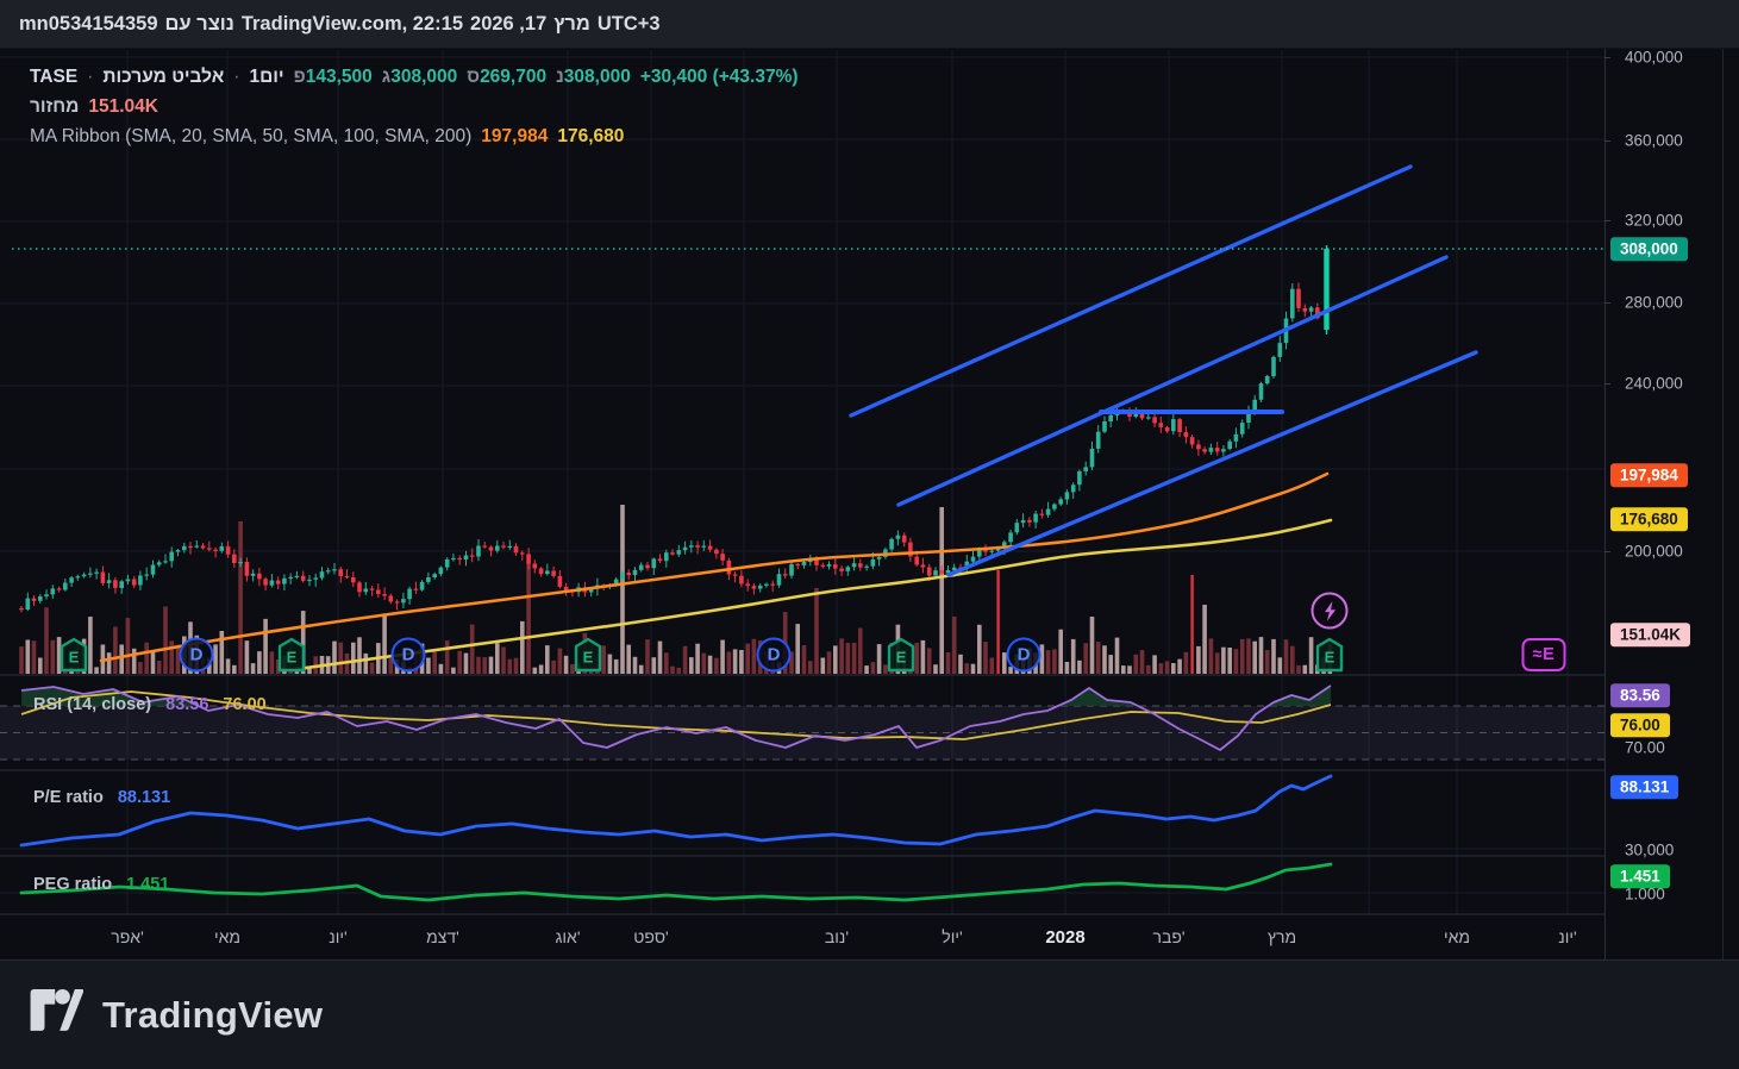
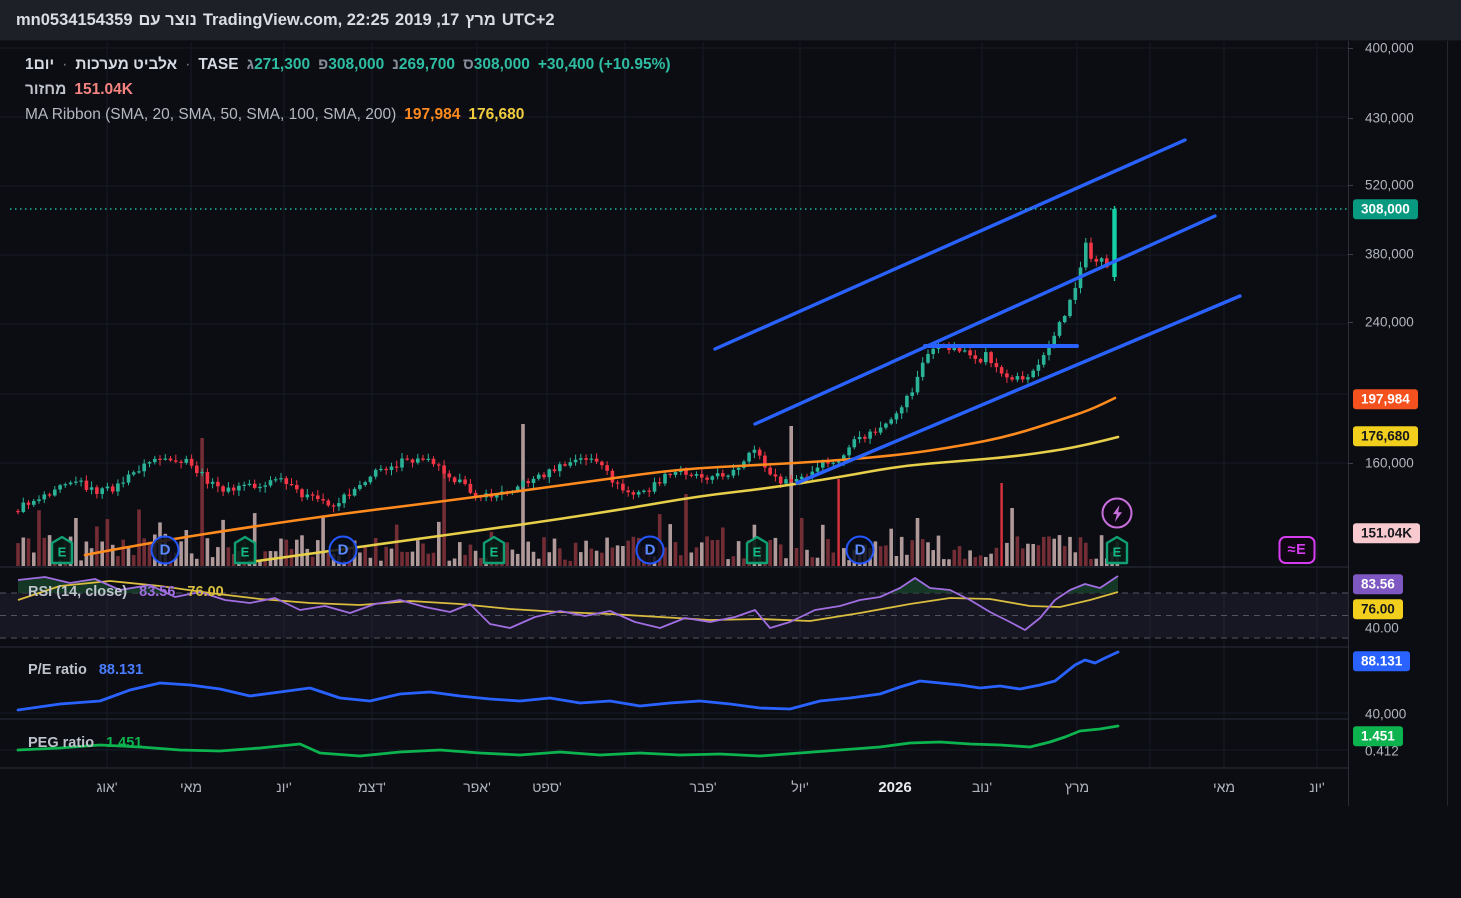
  mn0534154359
  נוצר עם
- TradingView.com, 22:15
+ TradingView.com, 22:25
- 2026 ,17
+ 2019 ,17
  מרץ
- UTC+3
+ UTC+2
- TASE
+ 1יום
  ·
  אלביט מערכות
  ·
- 1יום
+ TASE
- פ
+ ג
- 143,500
+ 271,300
- ג
+ פ
  308,000
- ס
+ נ
  269,700
- נ
+ ס
  308,000
- +30,400 (+43.37%)
+ +30,400 (+10.95%)
  מחזור
  151.04K
  MA Ribbon (SMA, 20, SMA, 50, SMA, 100, SMA, 200)
  197,984
  176,680
  RSI (14, close)
  83.56
  76.00
  P/E ratio
  88.131
  PEG ratio
  1.451
- אפר'
+ אוג'
  מאי
  יונ'
  דצמ'
- אוג'
+ אפר'
  ספט'
- נוב'
+ פבר'
  יול'
- 2028
+ 2026
- פבר'
+ נוב'
  מרץ
  מאי
  יונ'
  400,000
- 360,000
+ 430,000
- 320,000
+ 520,000
- 280,000
+ 380,000
  240,000
- 200,000
+ 160,000
- 70.00
+ 40.00
- 30,000
+ 40,000
- 1.000
+ 0.412
  308,000
  197,984
  176,680
  151.04K
  83.56
  76.00
  88.131
  1.451
  E
  D
  E
  D
  E
  D
  E
  D
  E
  ≈E
- TradingView
